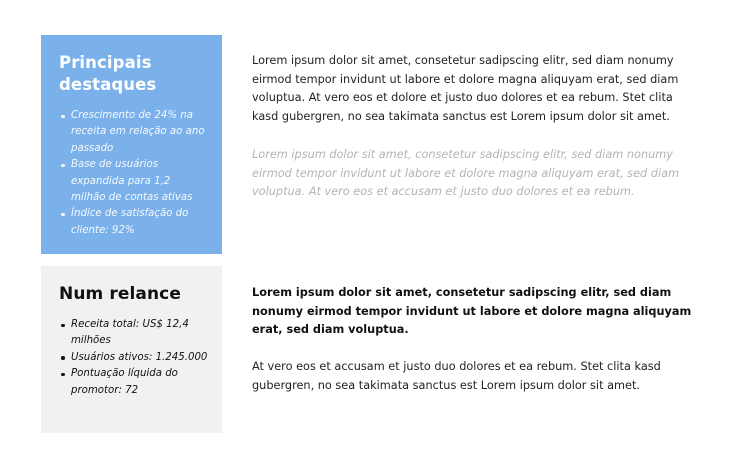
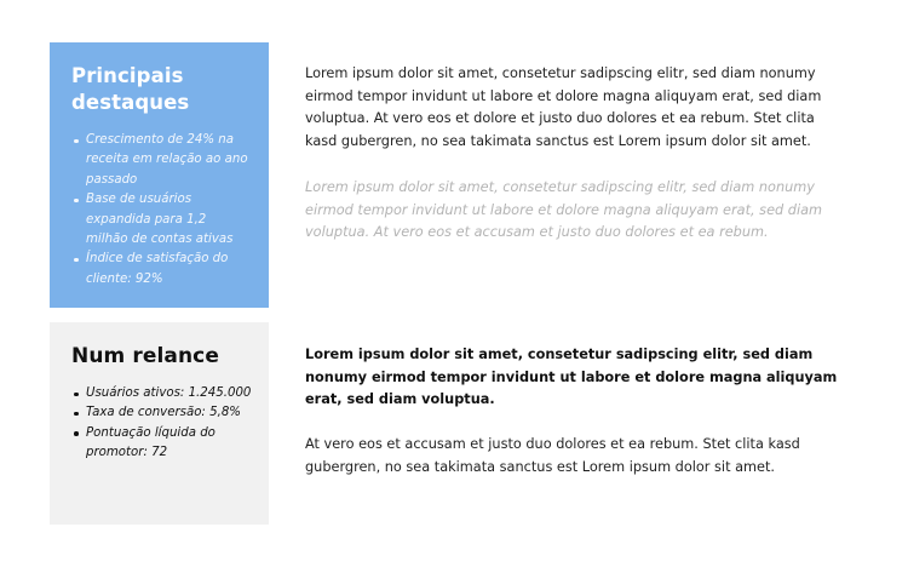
  Principais destaques
  Crescimento de 24% na receita em relação ao ano passado
  Base de usuários expandida para 1,2 milhão de contas ativas
  Índice de satisfação do cliente: 92%
  Num relance
- Receita total: US$ 12,4 milhões
  Usuários ativos: 1.245.000
+ Taxa de conversão: 5,8%
  Pontuação líquida do promotor: 72
  Lorem ipsum dolor sit amet, consetetur sadipscing elitr, sed diam nonumy eirmod tempor invidunt ut labore et dolore magna aliquyam erat, sed diam voluptua. At vero eos et dolore et justo duo dolores et ea rebum. Stet clita kasd gubergren, no sea takimata sanctus est Lorem ipsum dolor sit amet.
  Lorem ipsum dolor sit amet, consetetur sadipscing elitr, sed diam nonumy eirmod tempor invidunt ut labore et dolore magna aliquyam erat, sed diam voluptua. At vero eos et accusam et justo duo dolores et ea rebum.
  Lorem ipsum dolor sit amet, consetetur sadipscing elitr, sed diam nonumy eirmod tempor invidunt ut labore et dolore magna aliquyam erat, sed diam voluptua.
  At vero eos et accusam et justo duo dolores et ea rebum. Stet clita kasd gubergren, no sea takimata sanctus est Lorem ipsum dolor sit amet.
